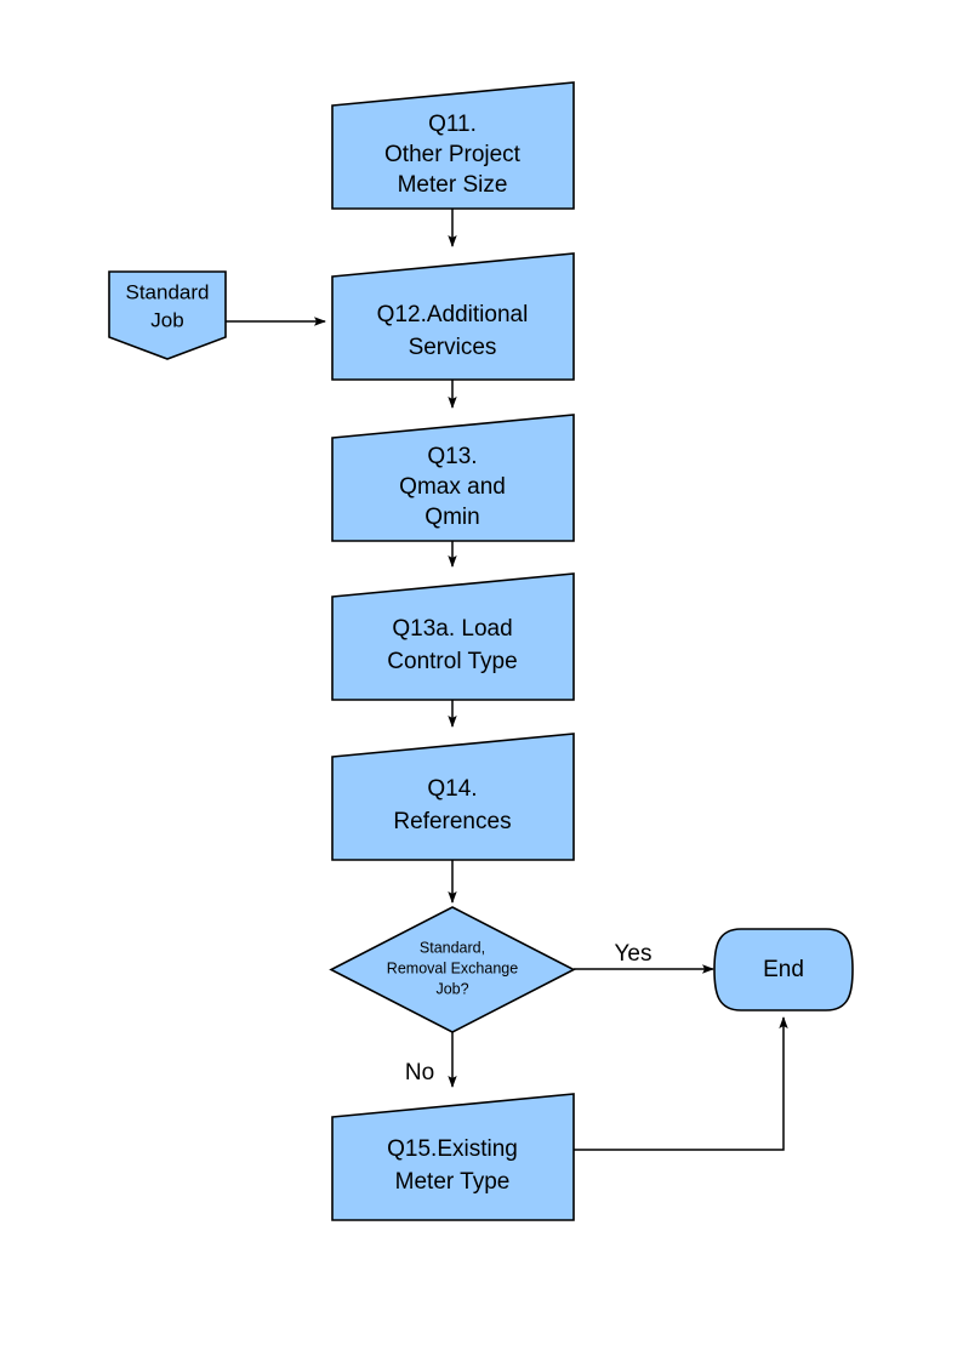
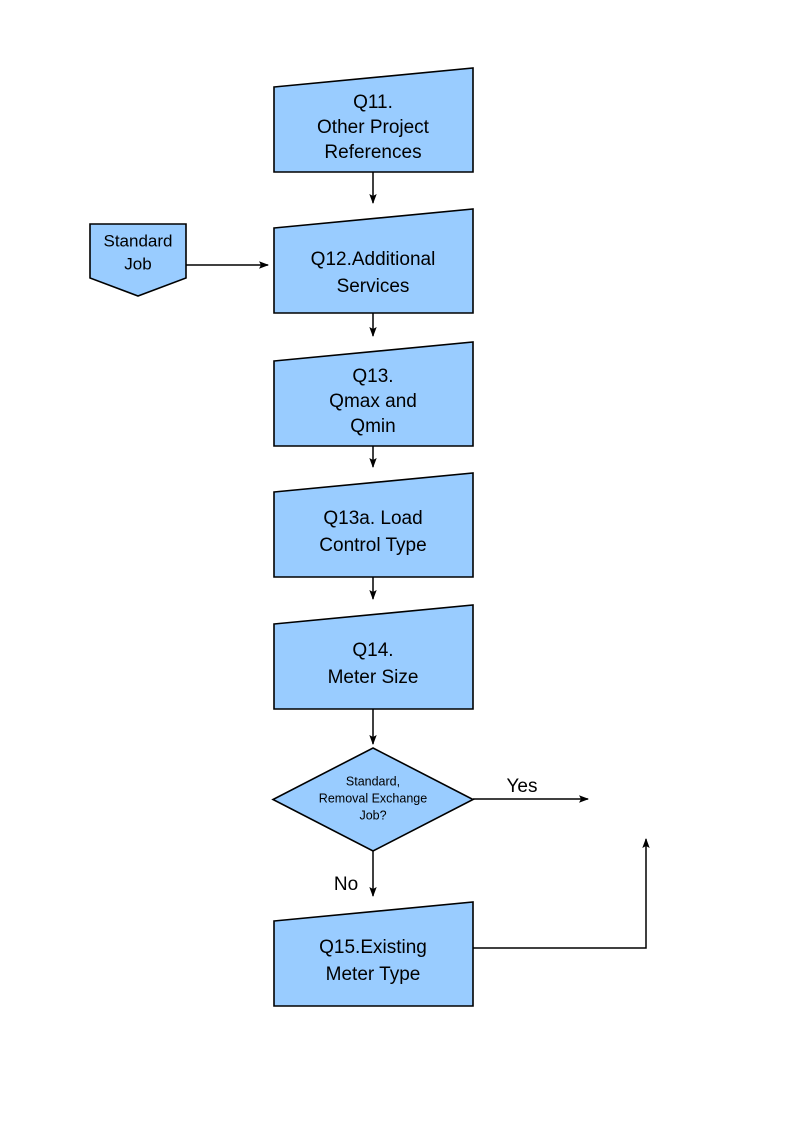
  Q11.
  Other Project
- Meter Size
+ References
  Standard
  Job
  Q12.Additional
  Services
  Q13.
  Qmax and
  Qmin
  Q13a. Load
  Control Type
  Q14.
- References
+ Meter Size
  Standard,
  Removal Exchange
  Job?
- End
  Q15.Existing
  Meter Type
  Yes
  No
